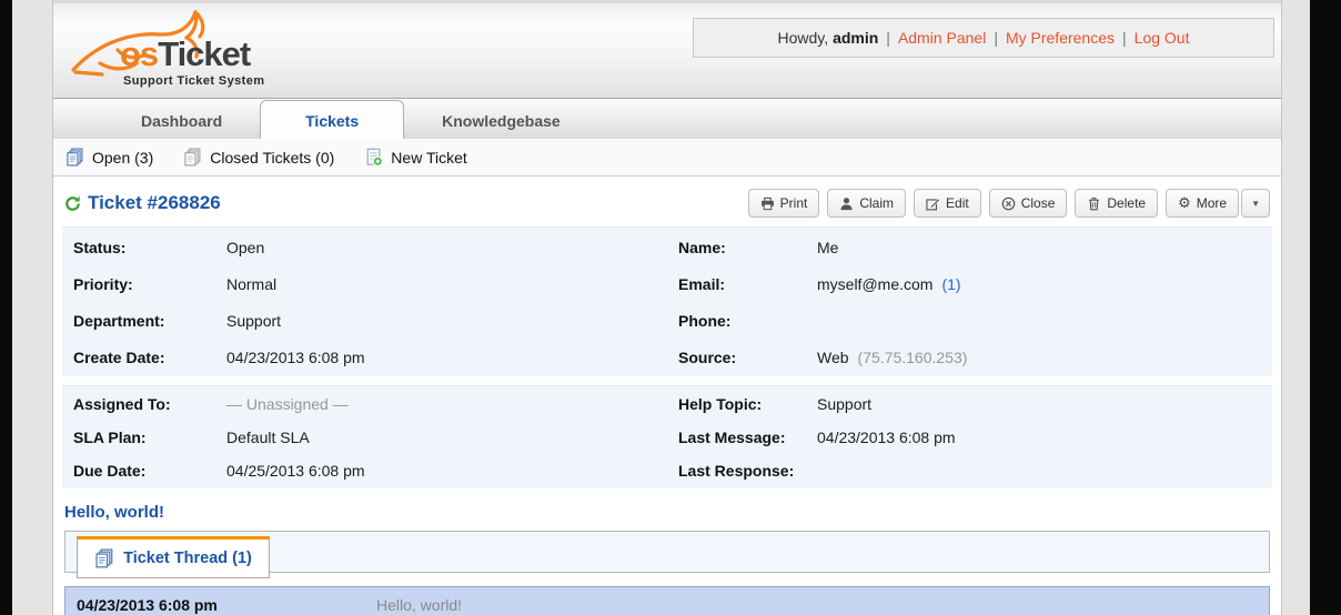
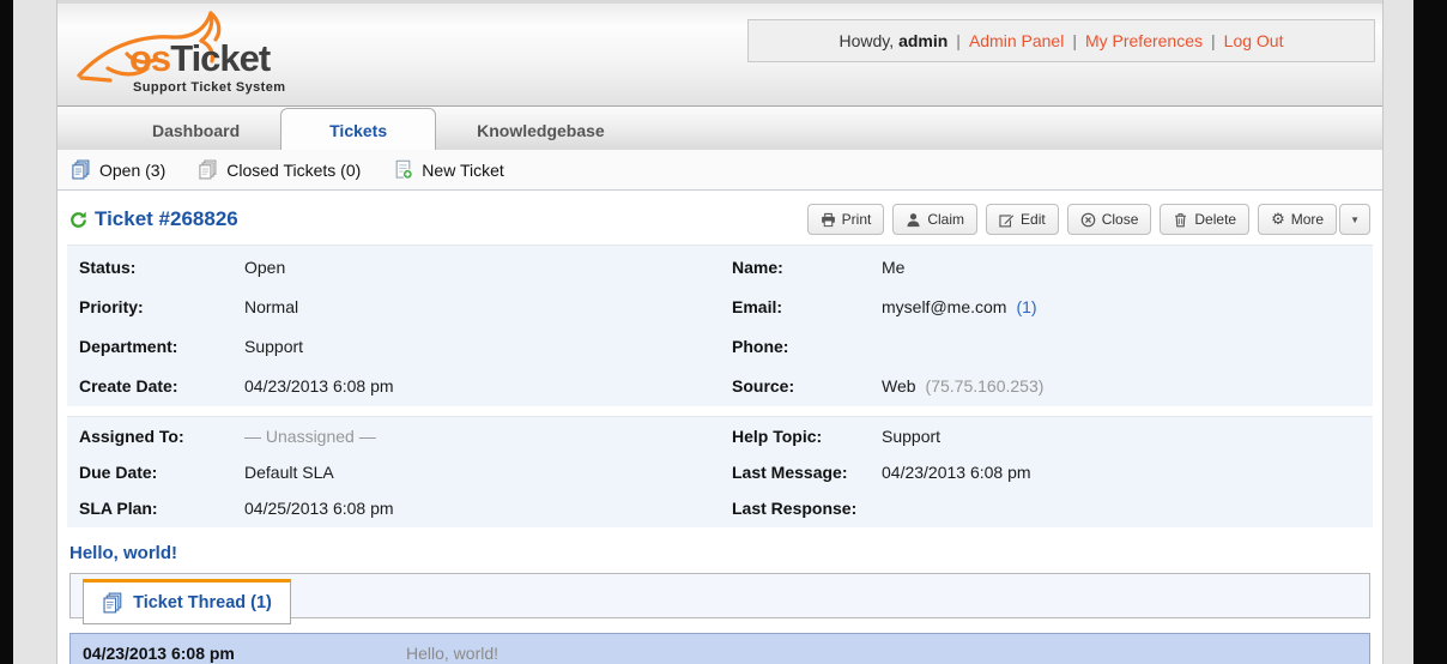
  osTicket
  Support Ticket System
  Howdy,
  admin
  |
  Admin Panel
  |
  My Preferences
  |
  Log Out
  Dashboard
  Tickets
  Knowledgebase
  Open (3)
  Closed Tickets (0)
  New Ticket
  Ticket #268826
  Print
  Claim
  Edit
  Close
  Delete
  ⚙
  More
  ▼
  Status:
  Open
  Priority:
  Normal
  Department:
  Support
  Create Date:
  04/23/2013 6:08 pm
  Name:
  Me
  Email:
  myself@me.com (1)
  Phone:
  Source:
  Web (75.75.160.253)
  Assigned To:
  — Unassigned —
- SLA Plan:
+ Due Date:
  Default SLA
- Due Date:
+ SLA Plan:
  04/25/2013 6:08 pm
  Help Topic:
  Support
  Last Message:
  04/23/2013 6:08 pm
  Last Response:
  Hello, world!
  Ticket Thread (1)
  04/23/2013 6:08 pm
  Hello, world!
